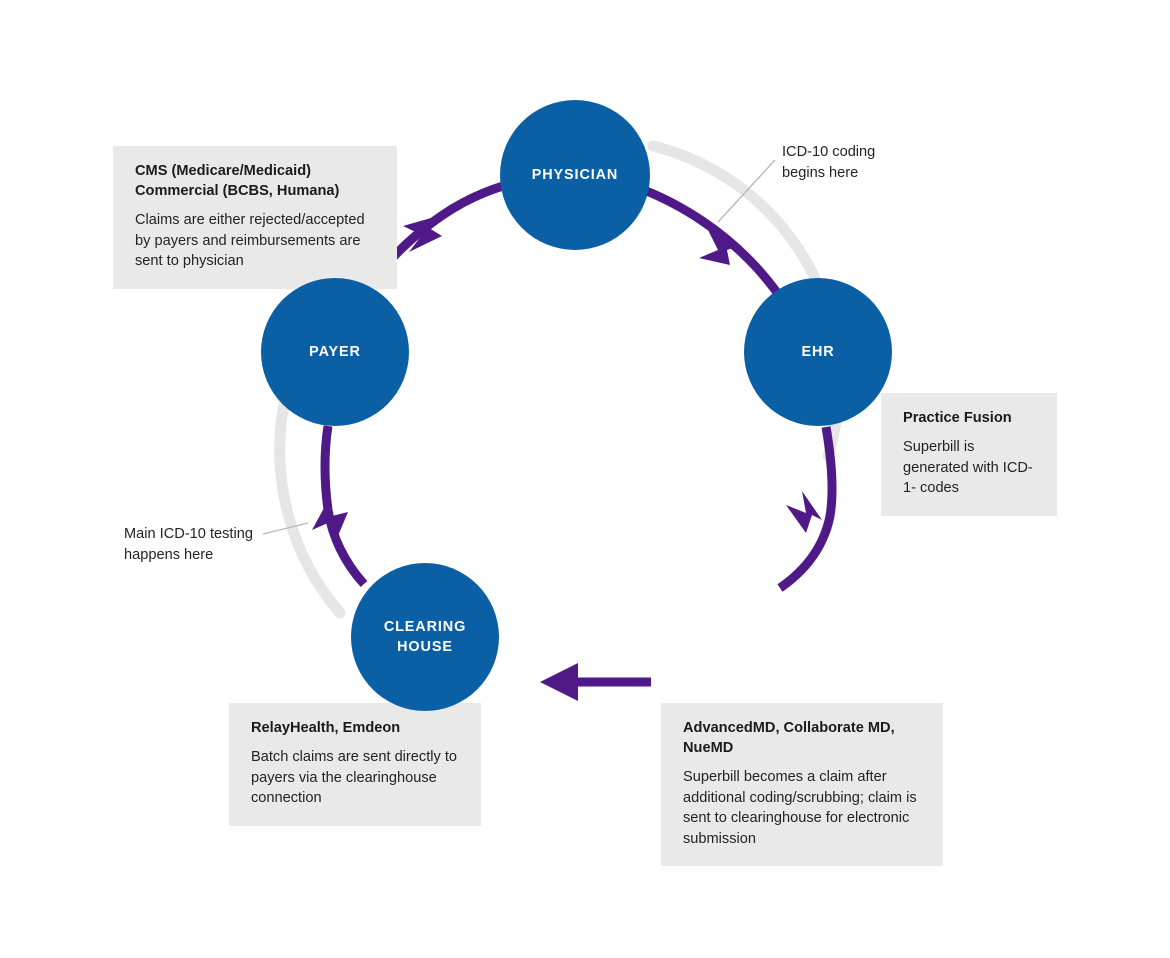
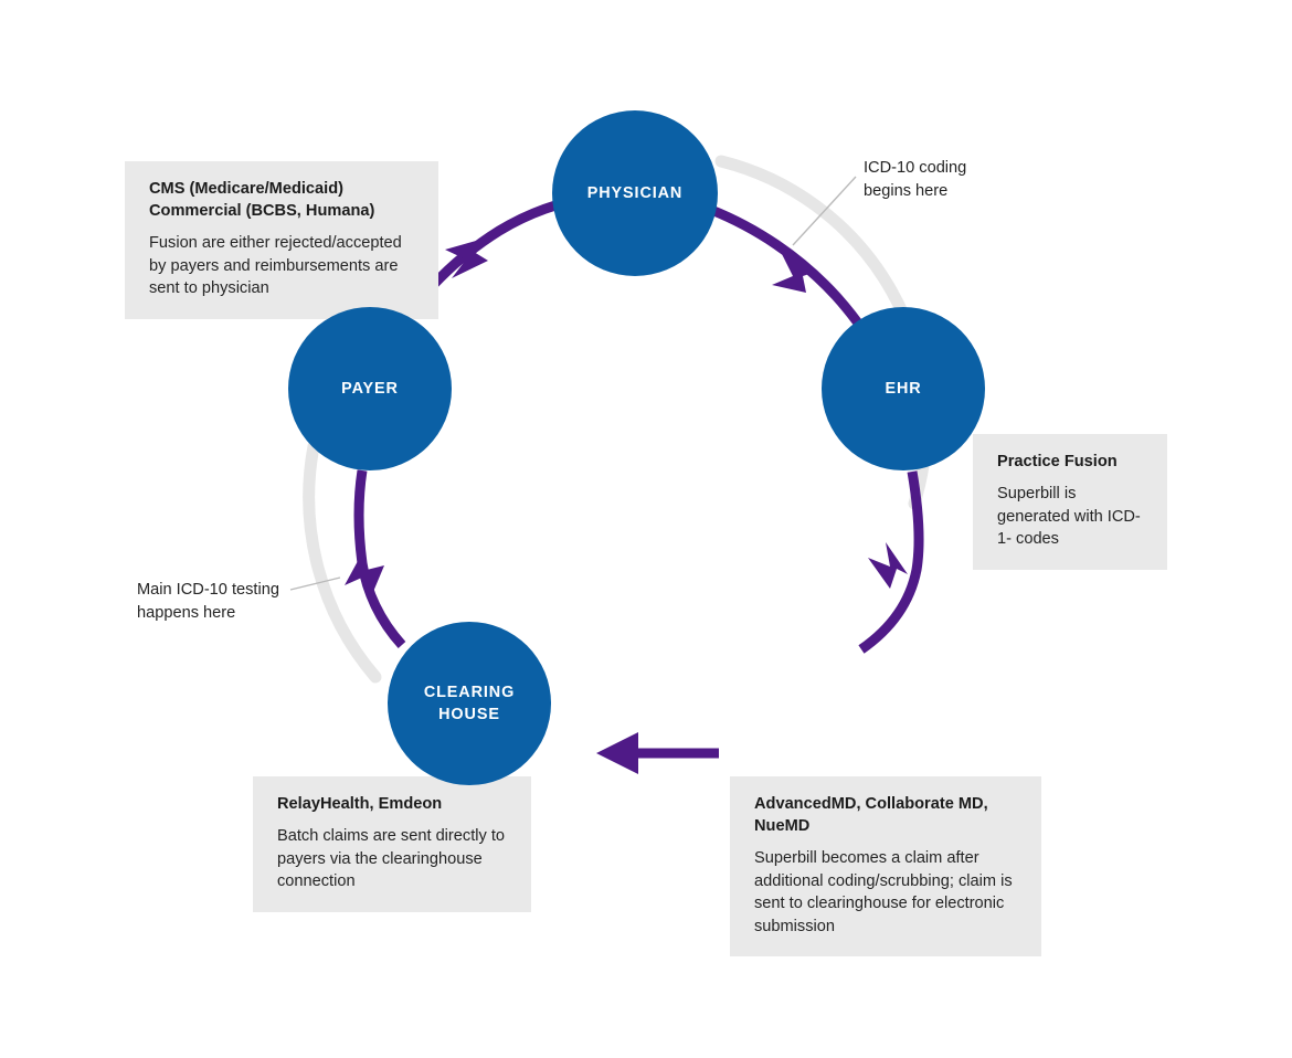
  CMS (Medicare/Medicaid)
  Commercial (BCBS, Humana)
- Claims are either rejected/accepted by payers and reimbursements are sent to physician
+ Fusion are either rejected/accepted by payers and reimbursements are sent to physician
  Practice Fusion
  Superbill is generated with ICD-1- codes
  AdvancedMD, Collaborate MD, NueMD
  Superbill becomes a claim after additional coding/scrubbing; claim is sent to clearinghouse for electronic submission
  RelayHealth, Emdeon
  Batch claims are sent directly to payers via the clearinghouse connection
  ICD-10 coding
  begins here
  Main ICD-10 testing
  happens here
  PHYSICIAN
  EHR
  CLEARING
  HOUSE
  PAYER
